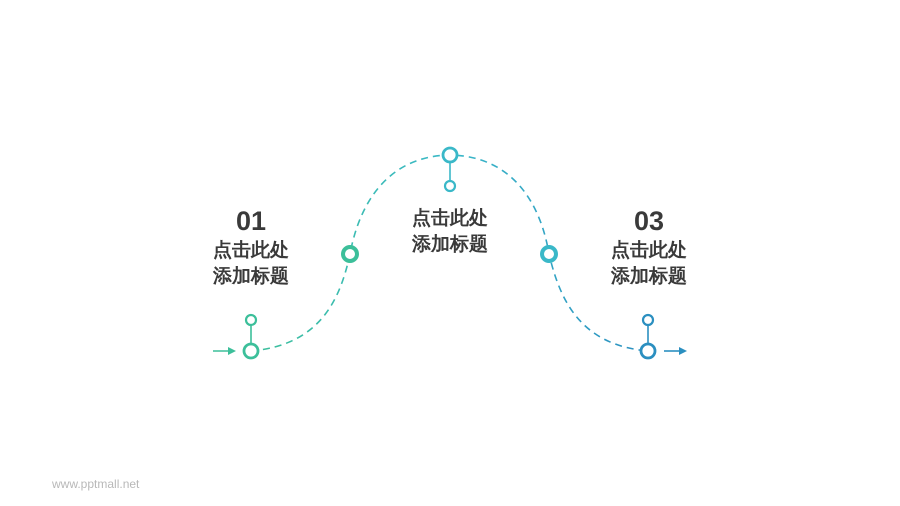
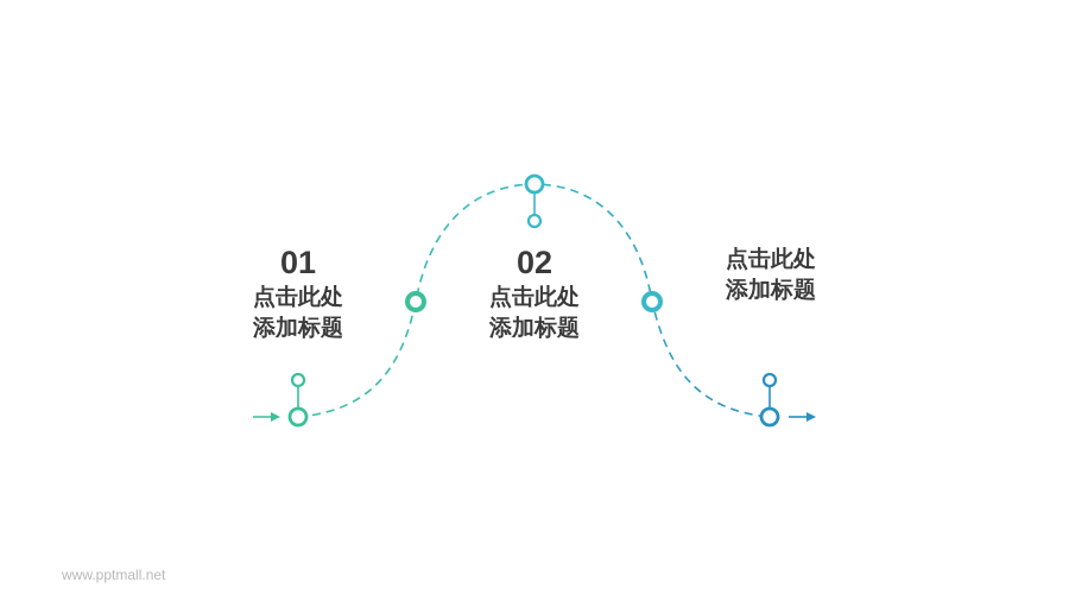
  01
  点击此处
  添加标题
+ 02
  点击此处
  添加标题
- 03
  点击此处
  添加标题
  www.pptmall.net
